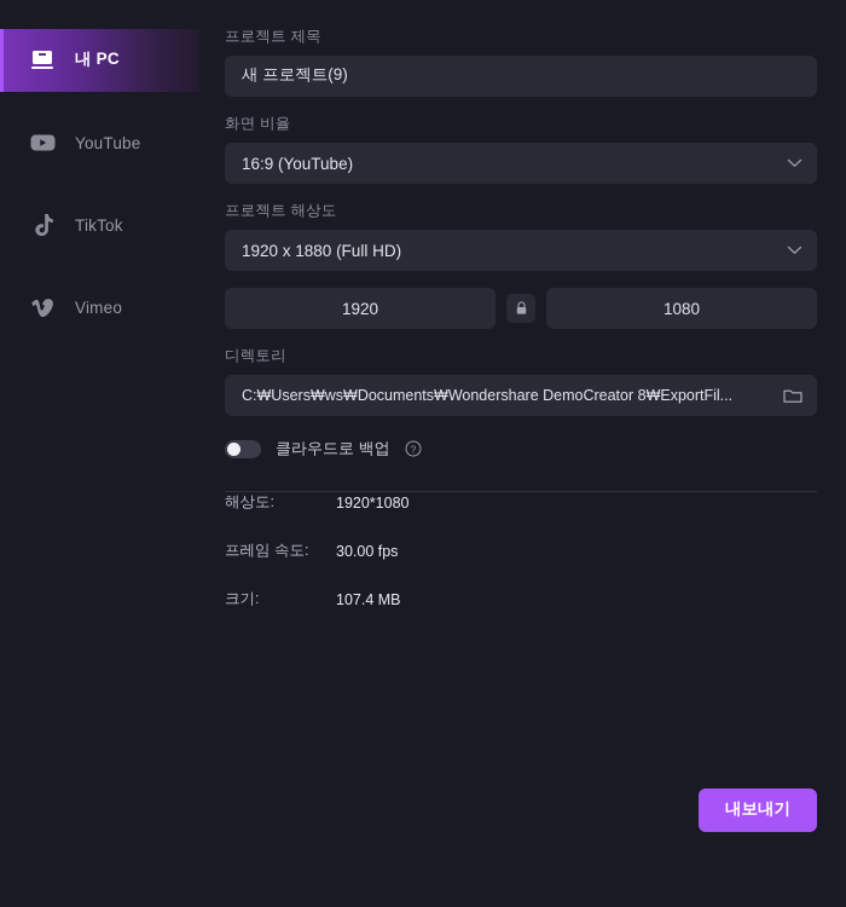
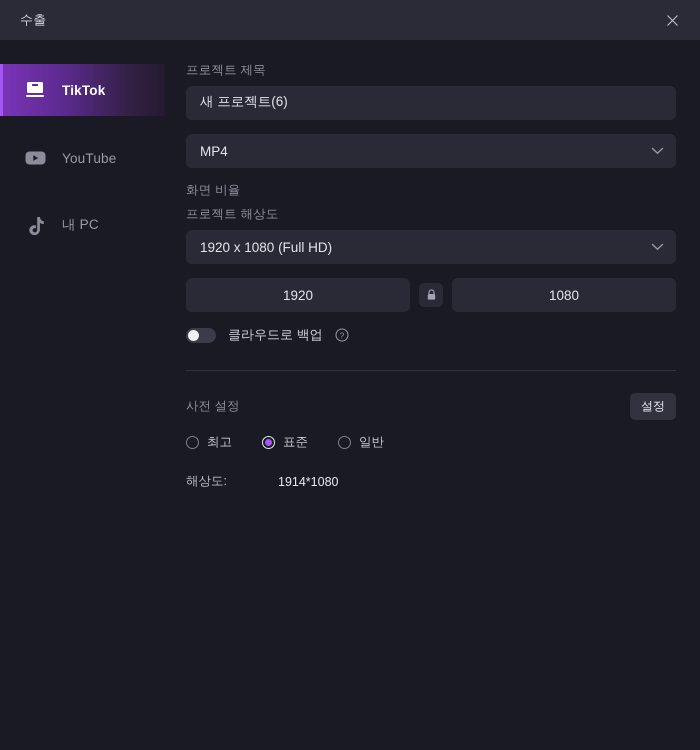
+ 수출
- 내 PC
+ TikTok
  YouTube
- TikTok
+ 내 PC
- Vimeo
  프로젝트 제목
- 새 프로젝트(9)
+ 새 프로젝트(6)
+ MP4
  화면 비율
- 16:9 (YouTube)
  프로젝트 해상도
- 1920 x 1880 (Full HD)
+ 1920 x 1080 (Full HD)
  1920
  1080
- 디렉토리
- C:₩Users₩ws₩Documents₩Wondershare DemoCreator 8₩ExportFil...
  클라우드로 백업
  ?
+ 사전 설정
+ 설정
+ 최고
+ 표준
+ 일반
  해상도:
- 1920*1080
+ 1914*1080
- 프레임 속도:
- 30.00 fps
- 크기:
- 107.4 MB
- 내보내기
